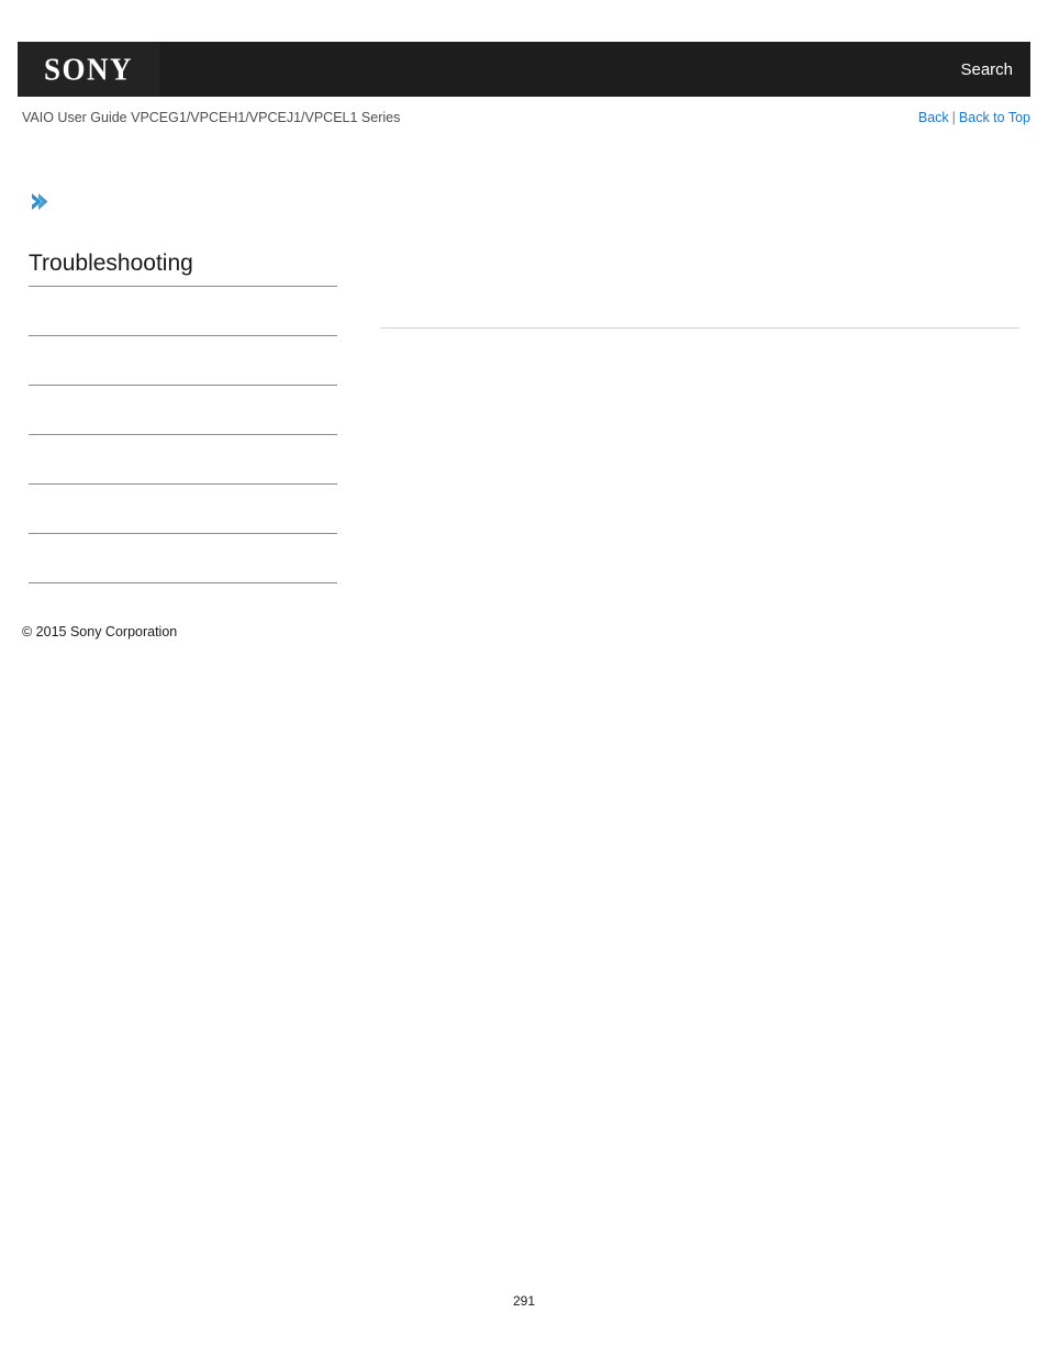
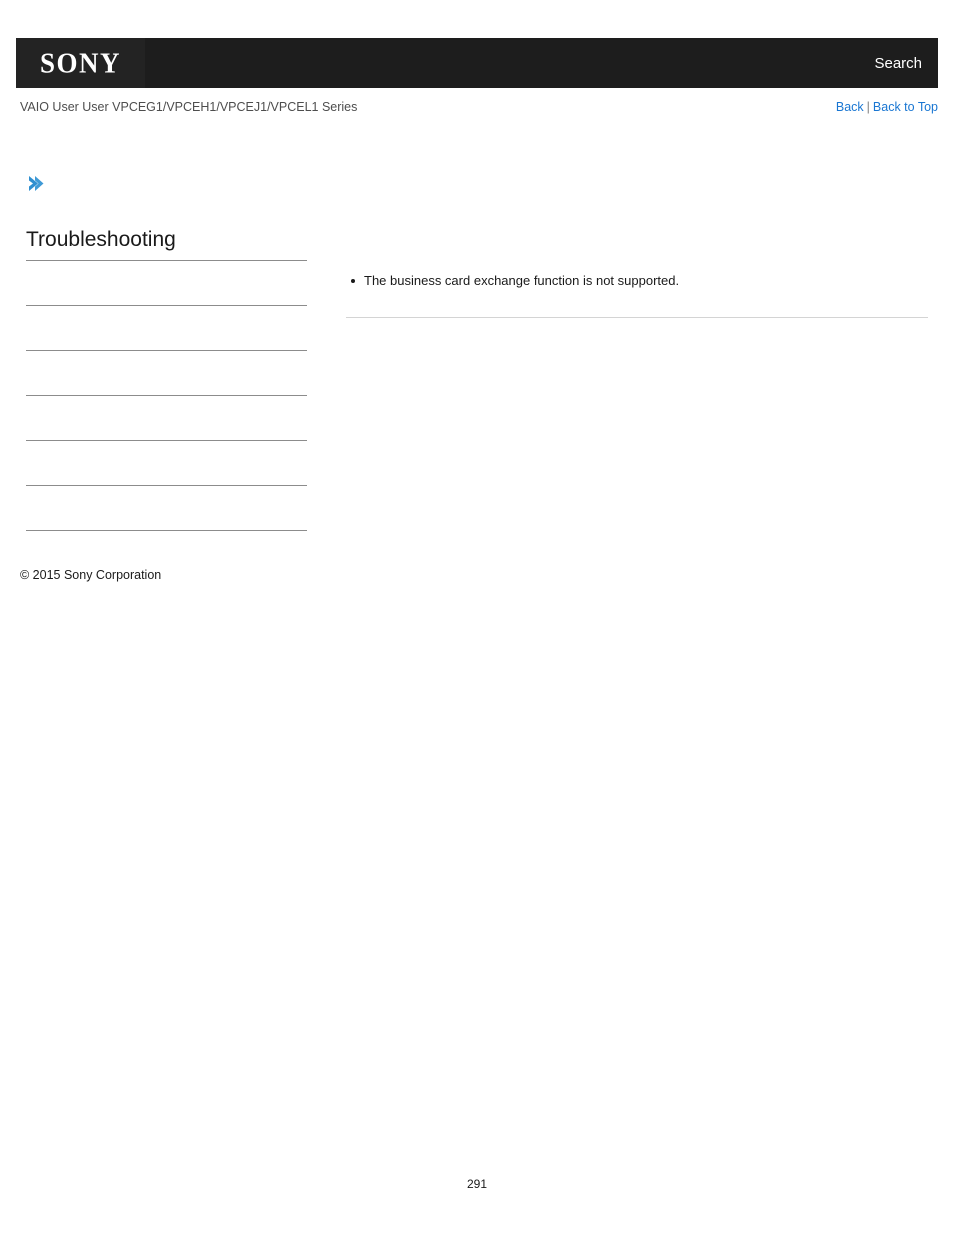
  SONY
  Search
- VAIO User Guide VPCEG1/VPCEH1/VPCEJ1/VPCEL1 Series
+ VAIO User User VPCEG1/VPCEH1/VPCEJ1/VPCEL1 Series
  Back | Back to Top
  Troubleshooting
  © 2015 Sony Corporation
+ The business card exchange function is not supported.
  291
